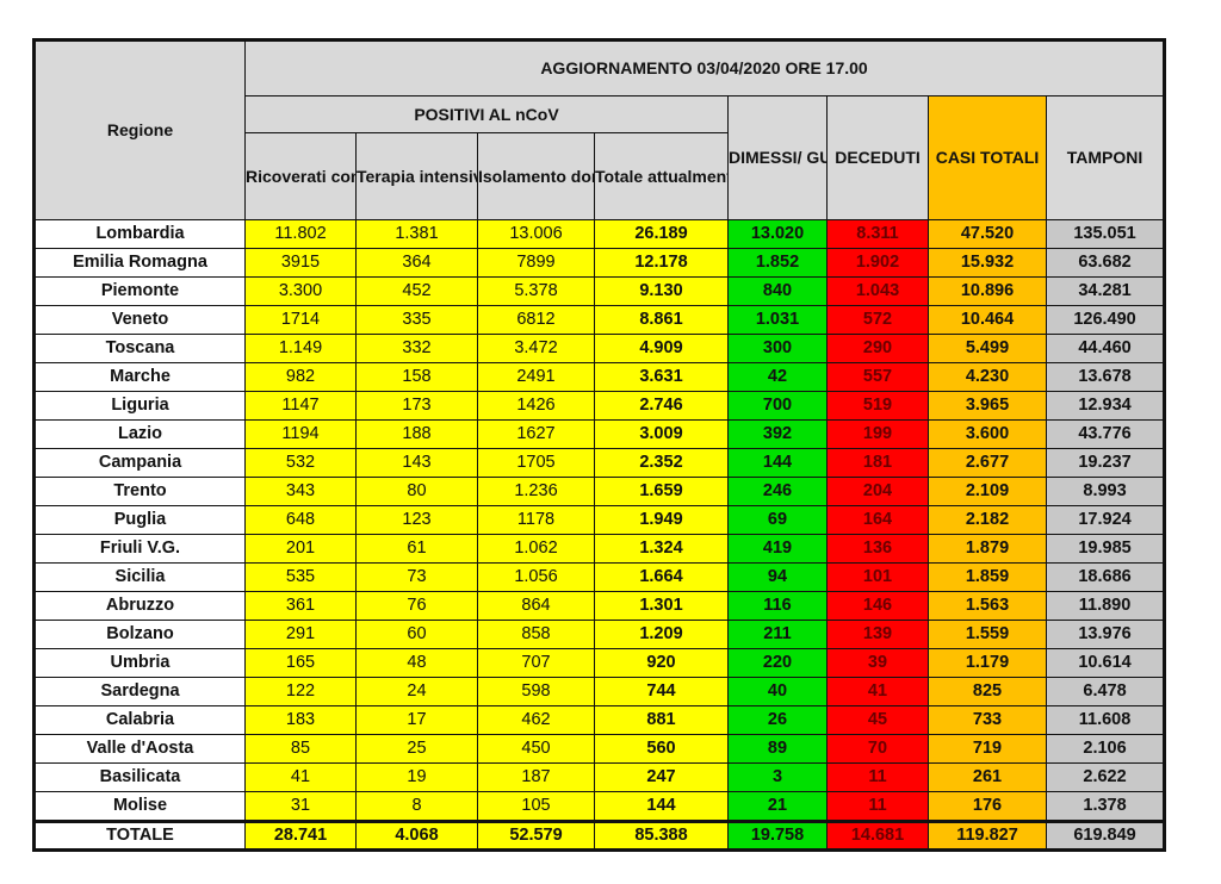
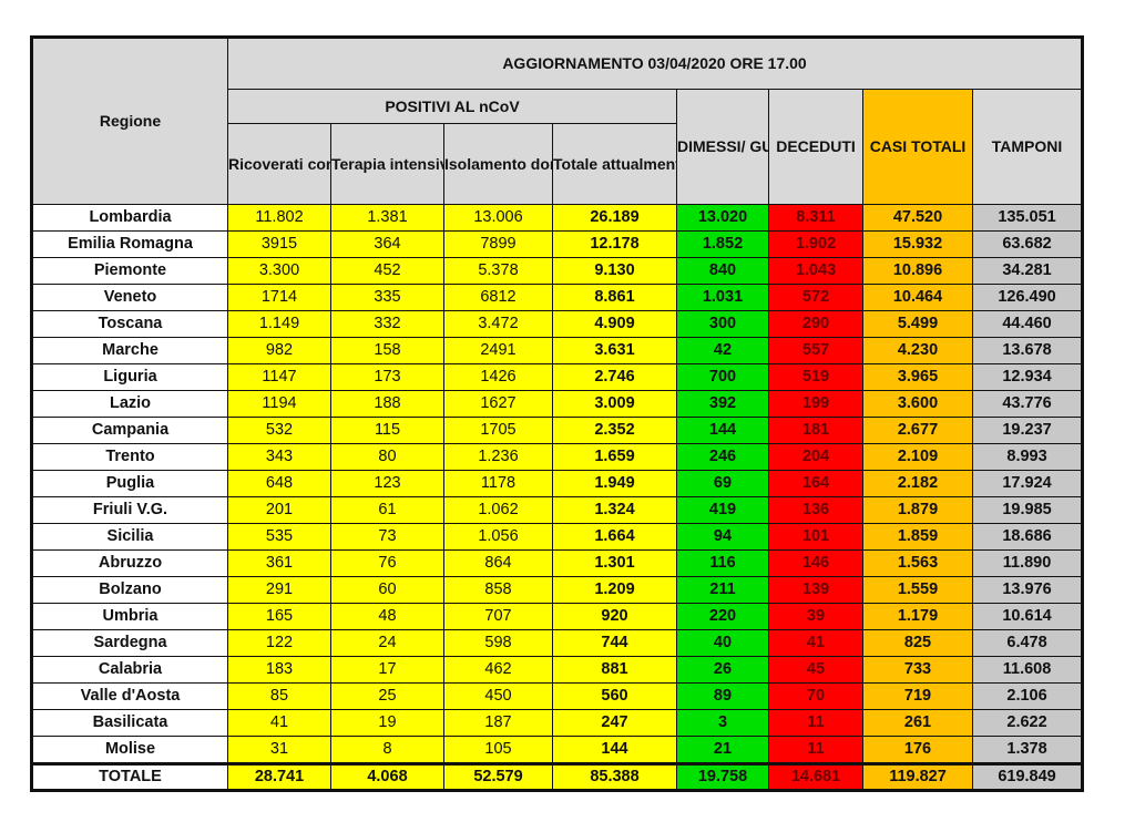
  Regione	AGGIORNAMENTO 03/04/2020 ORE 17.00
  POSITIVI AL nCoV	DIMESSI/ GU	DECEDUTI	CASI TOTALI	TAMPONI
  Lombardia	11.802	1.381	13.006	26.189	13.020	8.311	47.520	135.051
  Emilia Romagna	3915	364	7899	12.178	1.852	1.902	15.932	63.682
  Piemonte	3.300	452	5.378	9.130	840	1.043	10.896	34.281
  Veneto	1714	335	6812	8.861	1.031	572	10.464	126.490
  Toscana	1.149	332	3.472	4.909	300	290	5.499	44.460
  Marche	982	158	2491	3.631	42	557	4.230	13.678
  Liguria	1147	173	1426	2.746	700	519	3.965	12.934
  Lazio	1194	188	1627	3.009	392	199	3.600	43.776
- Campania	532	143	1705	2.352	144	181	2.677	19.237
+ Campania	532	115	1705	2.352	144	181	2.677	19.237
  Trento	343	80	1.236	1.659	246	204	2.109	8.993
  Puglia	648	123	1178	1.949	69	164	2.182	17.924
  Friuli V.G.	201	61	1.062	1.324	419	136	1.879	19.985
  Sicilia	535	73	1.056	1.664	94	101	1.859	18.686
  Abruzzo	361	76	864	1.301	116	146	1.563	11.890
  Bolzano	291	60	858	1.209	211	139	1.559	13.976
  Umbria	165	48	707	920	220	39	1.179	10.614
  Sardegna	122	24	598	744	40	41	825	6.478
  Calabria	183	17	462	881	26	45	733	11.608
  Valle d'Aosta	85	25	450	560	89	70	719	2.106
  Basilicata	41	19	187	247	3	11	261	2.622
  Molise	31	8	105	144	21	11	176	1.378
  TOTALE	28.741	4.068	52.579	85.388	19.758	14.681	119.827	619.849
